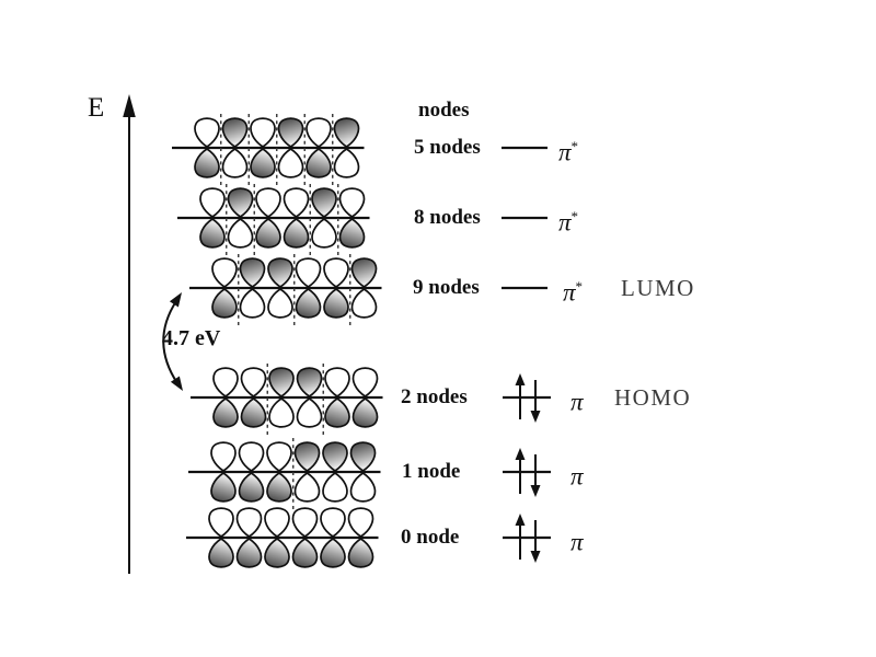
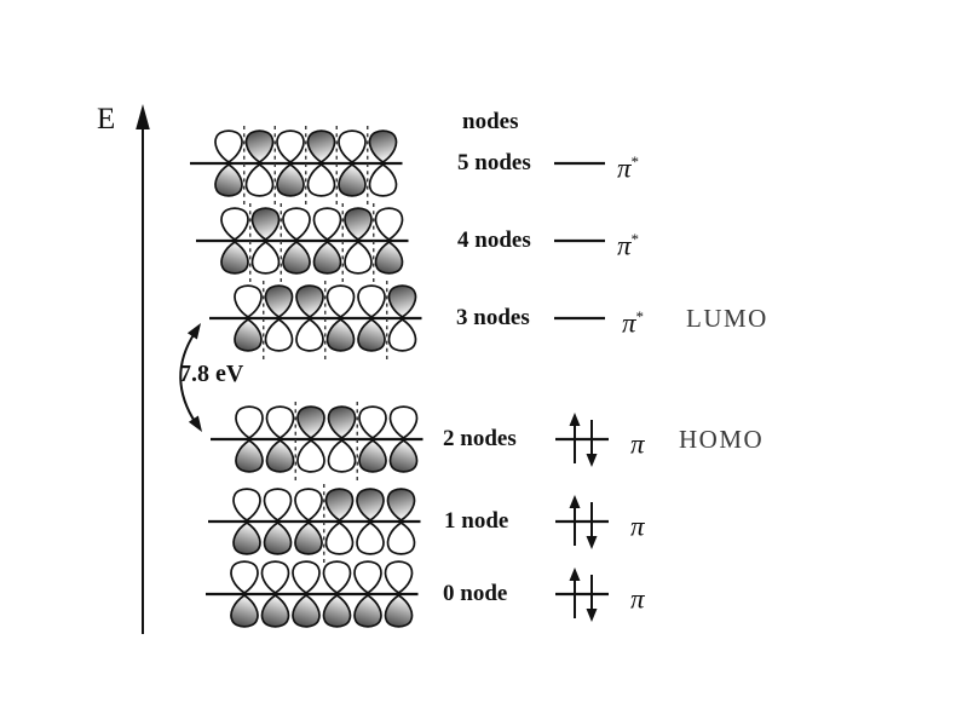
  E
  nodes
- 4.7 eV
+ 7.8 eV
  5 nodes
- 8 nodes
+ 4 nodes
- 9 nodes
+ 3 nodes
  2 nodes
  1 node
  0 node
  π*
  π*
  π*
  π
  π
  π
  LUMO
  HOMO
